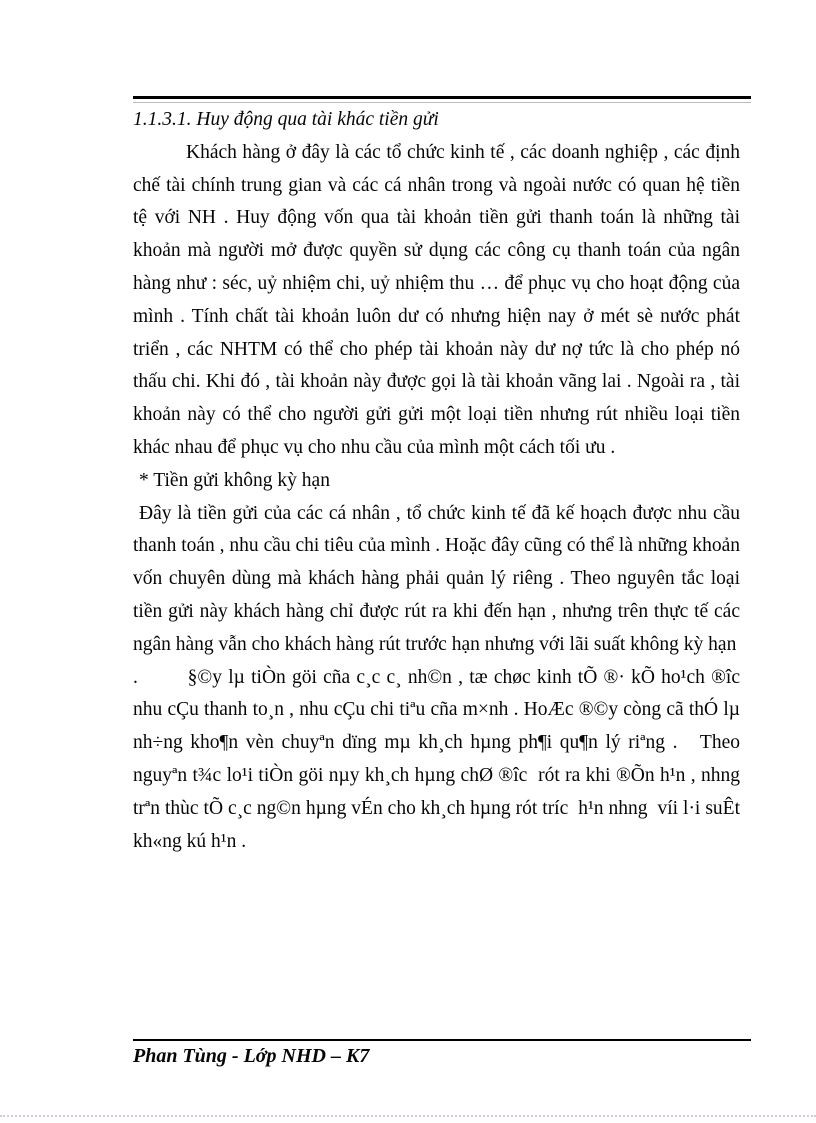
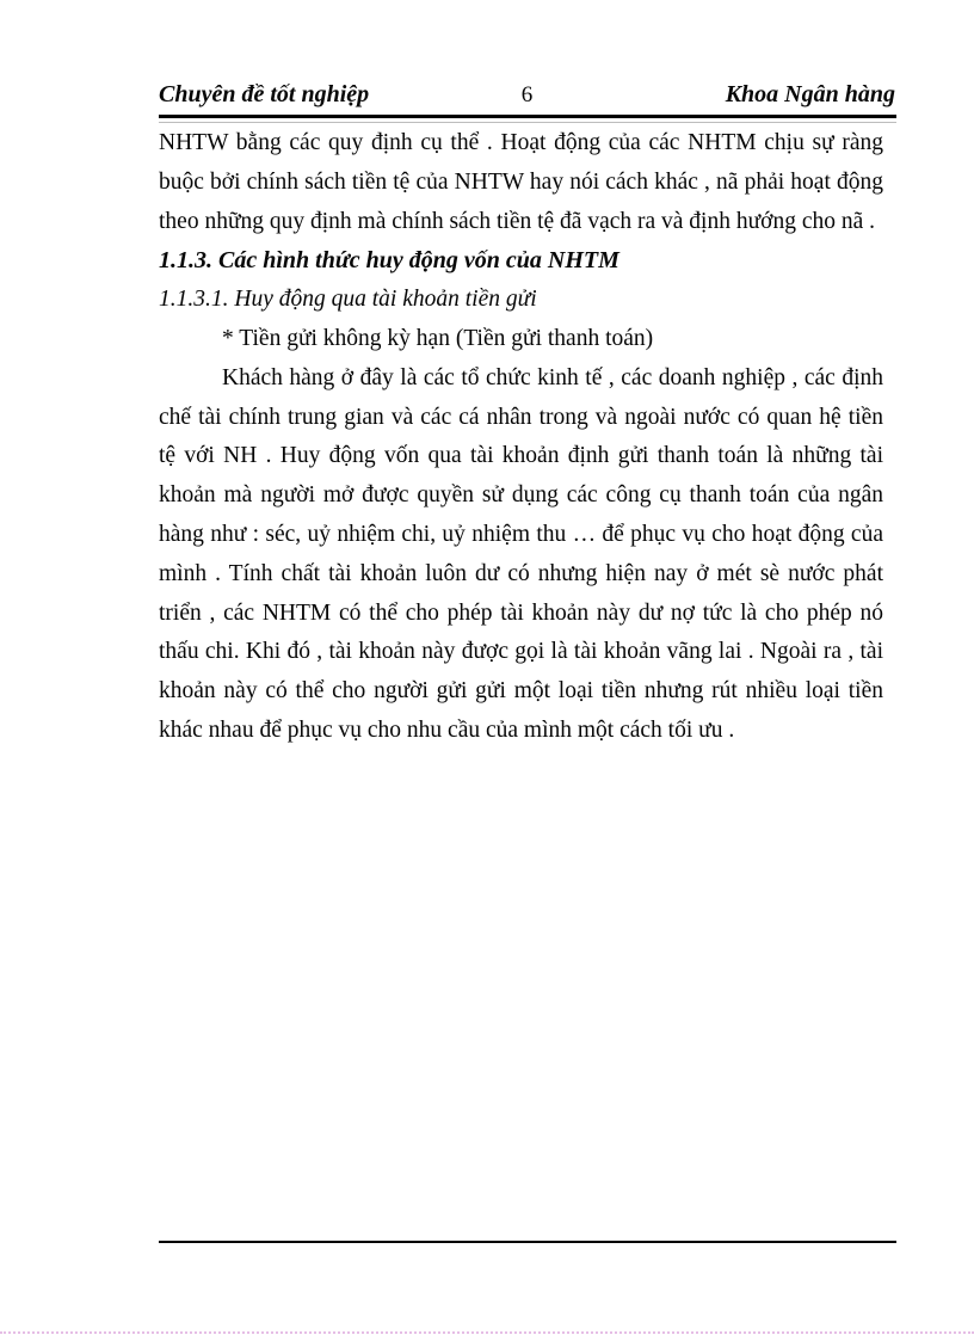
+ Chuyên đề tốt nghiệp
+ 6
+ Khoa Ngân hàng
+ NHTW bằng các quy định cụ thể . Hoạt động của các NHTM chịu sự ràng buộc bởi chính sách tiền tệ của NHTW hay nói cách khác , nã phải hoạt động theo những quy định mà chính sách tiền tệ đã vạch ra và định hướng cho nã .
+ 1.1.3. Các hình thức huy động vốn của NHTM
- 1.1.3.1. Huy động qua tài khác tiền gửi
+ 1.1.3.1. Huy động qua tài khoản tiền gửi
+ * Tiền gửi không kỳ hạn (Tiền gửi thanh toán)
- Khách hàng ở đây là các tổ chức kinh tế , các doanh nghiệp , các định chế tài chính trung gian và các cá nhân trong và ngoài nước có quan hệ tiền tệ với NH . Huy động vốn qua tài khoản tiền gửi thanh toán là những tài khoản mà người mở được quyền sử dụng các công cụ thanh toán của ngân hàng như : séc, uỷ nhiệm chi, uỷ nhiệm thu … để phục vụ cho hoạt động của mình . Tính chất tài khoản luôn dư có nhưng hiện nay ở mét sè nước phát triển , các NHTM có thể cho phép tài khoản này dư nợ tức là cho phép nó thấu chi. Khi đó , tài khoản này được gọi là tài khoản vãng lai . Ngoài ra , tài khoản này có thể cho người gửi gửi một loại tiền nhưng rút nhiều loại tiền khác nhau để phục vụ cho nhu cầu của mình một cách tối ưu .
+ Khách hàng ở đây là các tổ chức kinh tế , các doanh nghiệp , các định chế tài chính trung gian và các cá nhân trong và ngoài nước có quan hệ tiền tệ với NH . Huy động vốn qua tài khoản định gửi thanh toán là những tài khoản mà người mở được quyền sử dụng các công cụ thanh toán của ngân hàng như : séc, uỷ nhiệm chi, uỷ nhiệm thu … để phục vụ cho hoạt động của mình . Tính chất tài khoản luôn dư có nhưng hiện nay ở mét sè nước phát triển , các NHTM có thể cho phép tài khoản này dư nợ tức là cho phép nó thấu chi. Khi đó , tài khoản này được gọi là tài khoản vãng lai . Ngoài ra , tài khoản này có thể cho người gửi gửi một loại tiền nhưng rút nhiều loại tiền khác nhau để phục vụ cho nhu cầu của mình một cách tối ưu .
- * Tiền gửi không kỳ hạn
- Đây là tiền gửi của các cá nhân , tổ chức kinh tế đã kế hoạch được nhu cầu thanh toán , nhu cầu chi tiêu của mình . Hoặc đây cũng có thể là những khoản vốn chuyên dùng mà khách hàng phải quản lý riêng . Theo nguyên tắc loại tiền gửi này khách hàng chỉ được rút ra khi đến hạn , nhưng trên thực tế các ngân hàng vẫn cho khách hàng rút trước hạn nhưng với lãi suất không kỳ hạn
- . §©y lµ tiÒn göi cña c¸c c¸ nh©n , tæ chøc kinh tÕ ®· kÕ ho¹ch ®îc nhu cÇu thanh to¸n , nhu cÇu chi tiªu cña m×nh . HoÆc ®©y còng cã thÓ lµ nh÷ng kho¶n vèn chuyªn dïng mµ kh¸ch hµng ph¶i qu¶n lý riªng . Theo nguyªn t¾c lo¹i tiÒn göi nµy kh¸ch hµng chØ ®îc rót ra khi ®Õn h¹n , nhng trªn thùc tÕ c¸c ng©n hµng vÉn cho kh¸ch hµng rót tríc h¹n nhng víi l·i suÊt kh«ng kú h¹n .
- Phan Tùng - Lớp NHD – K7
